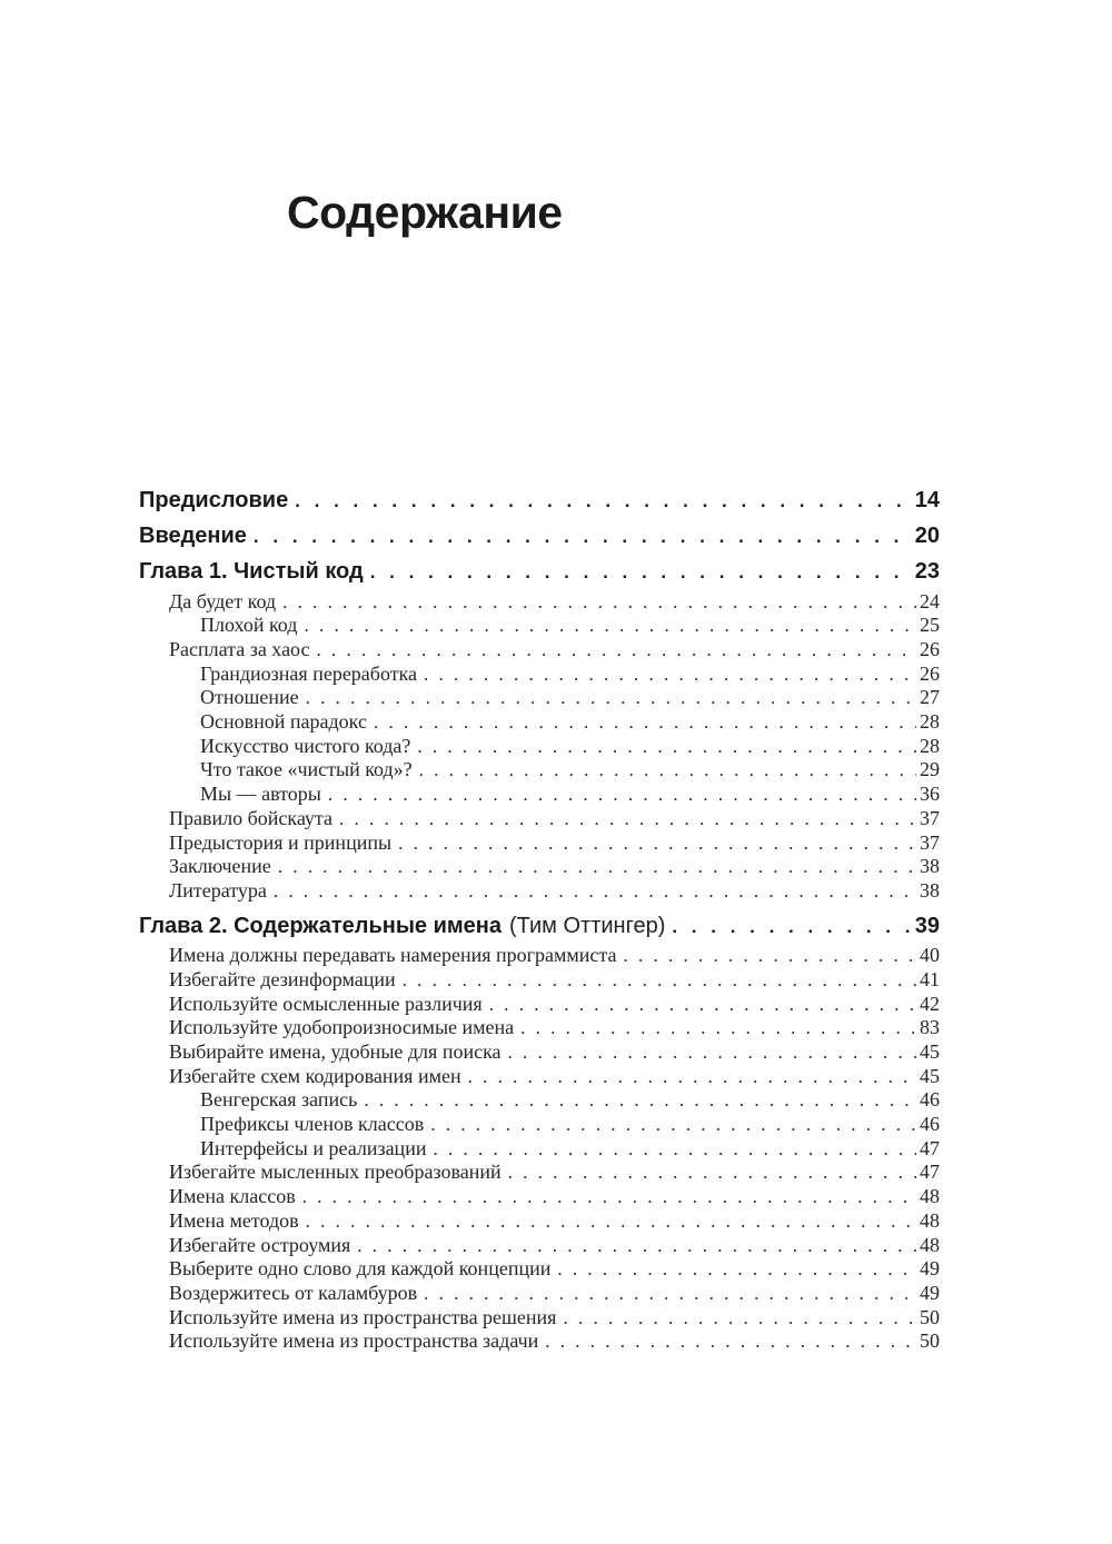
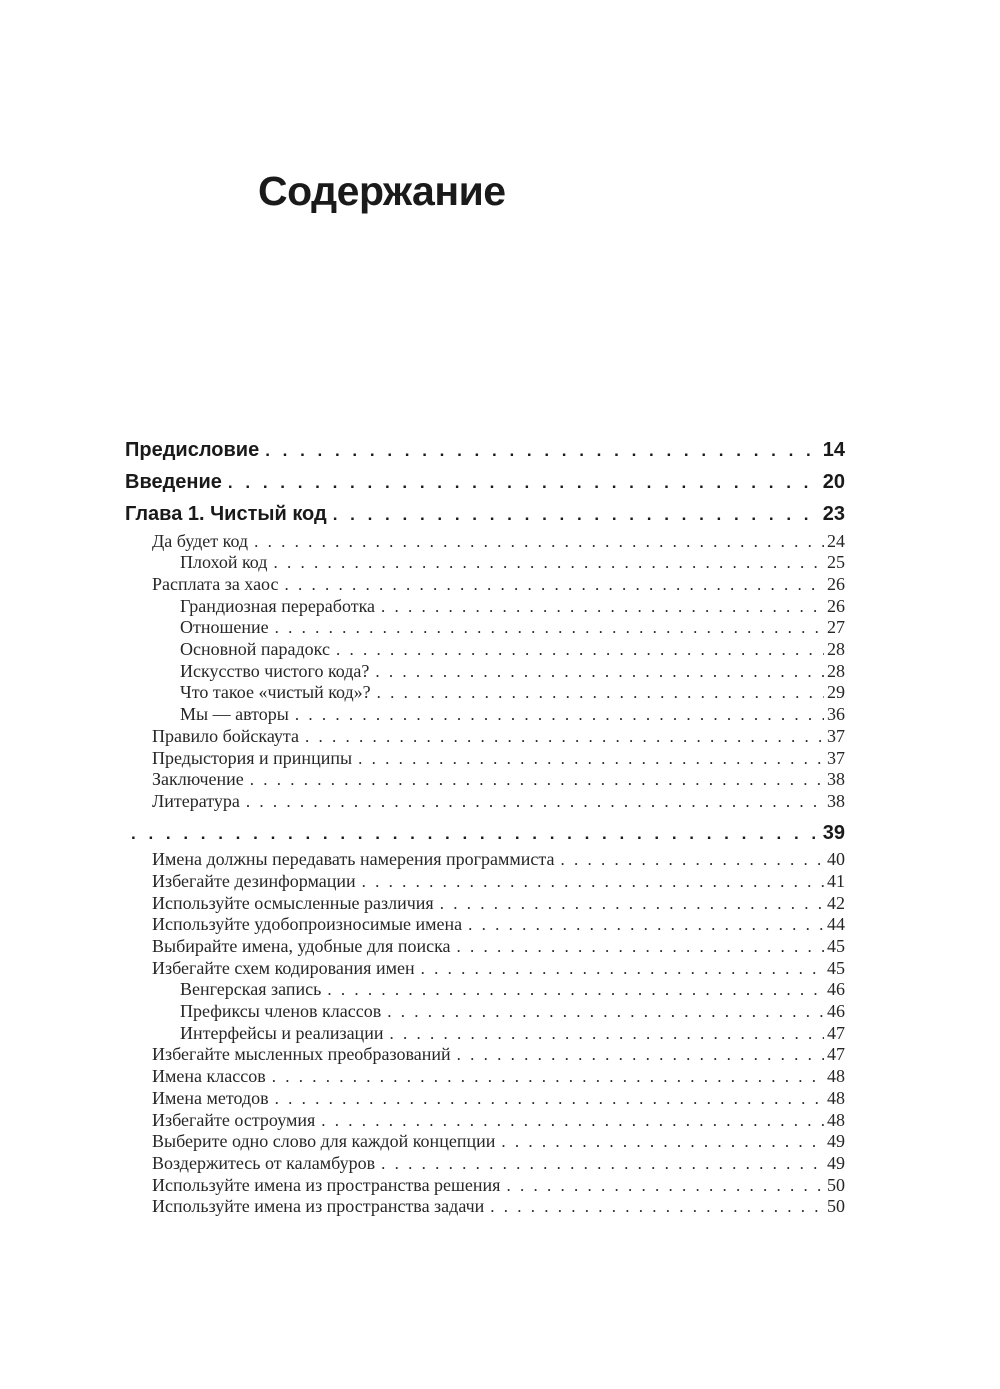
  Содержание
  Предисловие
  14
  Введение
  20
  Глава 1. Чистый код
  23
  Да будет код
  24
  Плохой код
  25
  Расплата за хаос
  26
  Грандиозная переработка
  26
  Отношение
  27
  Основной парадокс
  28
  Искусство чистого кода?
  28
  Что такое «чистый код»?
  29
  Мы — авторы
  36
  Правило бойскаута
  37
  Предыстория и принципы
  37
  Заключение
  38
  Литература
  38
- Глава 2. Содержательные имена (Тим Оттингер)
  39
  Имена должны передавать намерения программиста
  40
  Избегайте дезинформации
  41
  Используйте осмысленные различия
  42
  Используйте удобопроизносимые имена
- 83
+ 44
  Выбирайте имена, удобные для поиска
  45
  Избегайте схем кодирования имен
  45
  Венгерская запись
  46
  Префиксы членов классов
  46
  Интерфейсы и реализации
  47
  Избегайте мысленных преобразований
  47
  Имена классов
  48
  Имена методов
  48
  Избегайте остроумия
  48
  Выберите одно слово для каждой концепции
  49
  Воздержитесь от каламбуров
  49
  Используйте имена из пространства решения
  50
  Используйте имена из пространства задачи
  50
